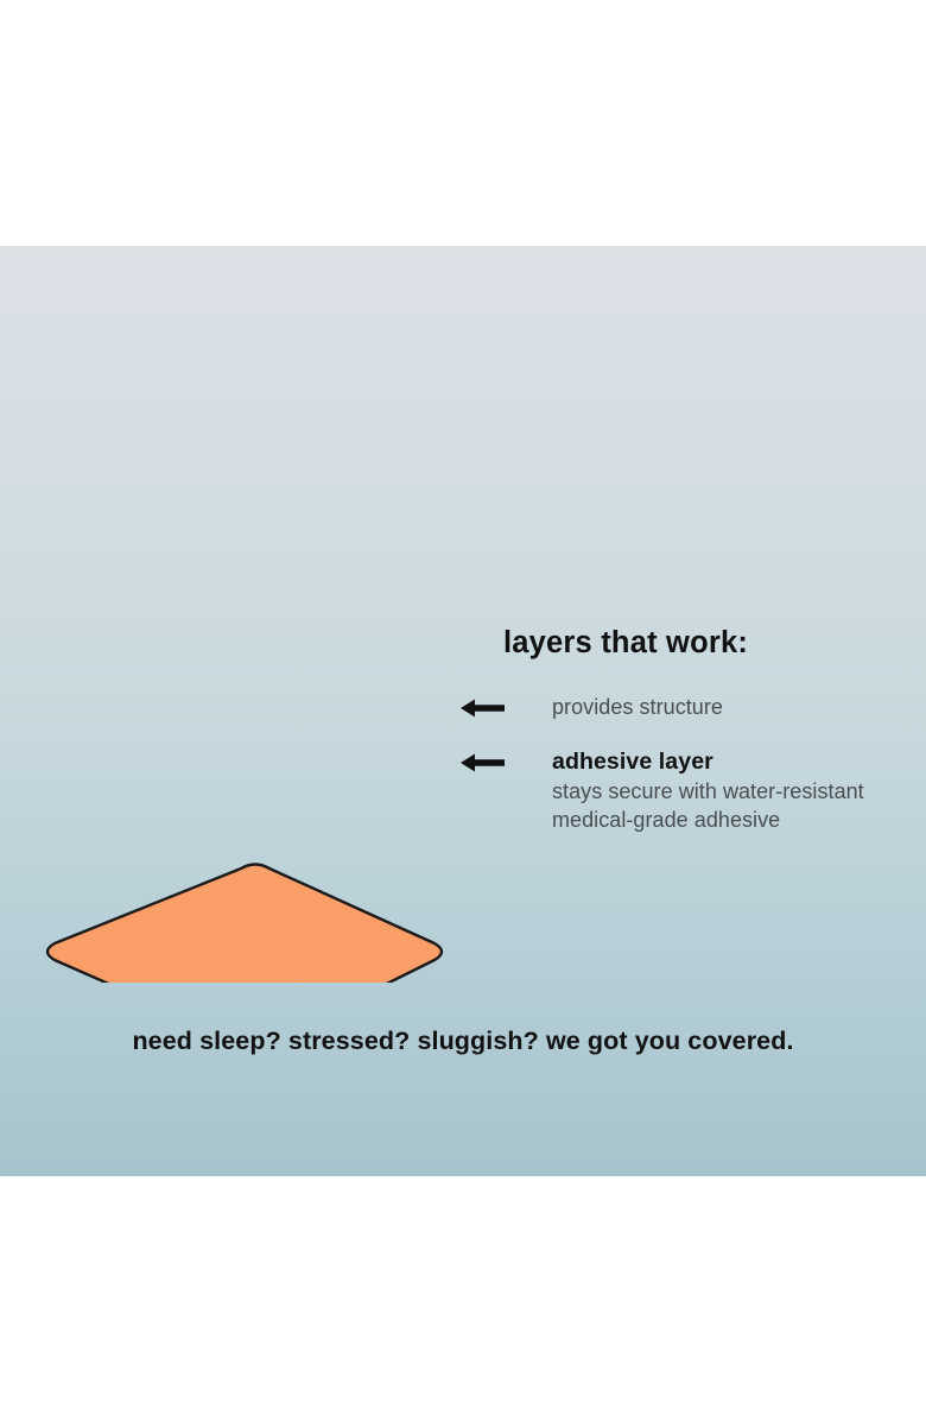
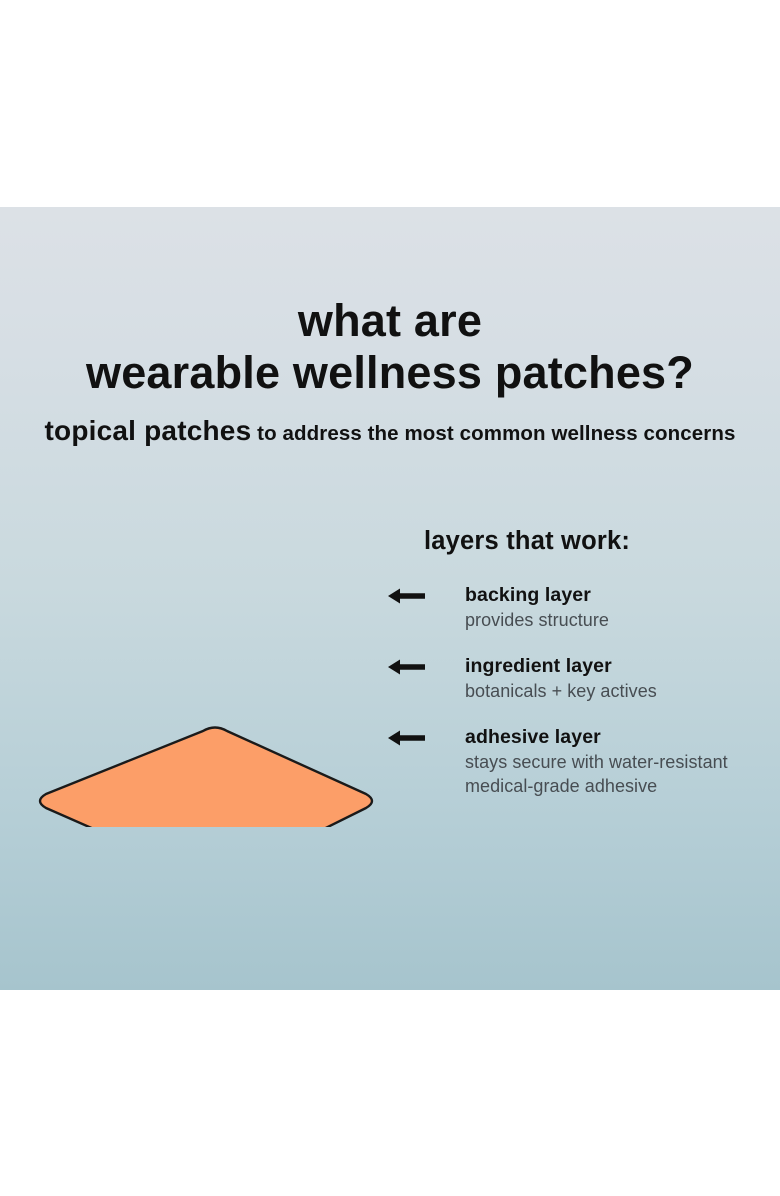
+ what are
+ wearable wellness patches?
+ topical patches to address the most common wellness concerns
  layers that work:
+ backing layer
  provides structure
+ ingredient layer
+ botanicals + key actives
  adhesive layer
  stays secure with water-resistant
  medical-grade adhesive
- need sleep? stressed? sluggish? we got you covered.
